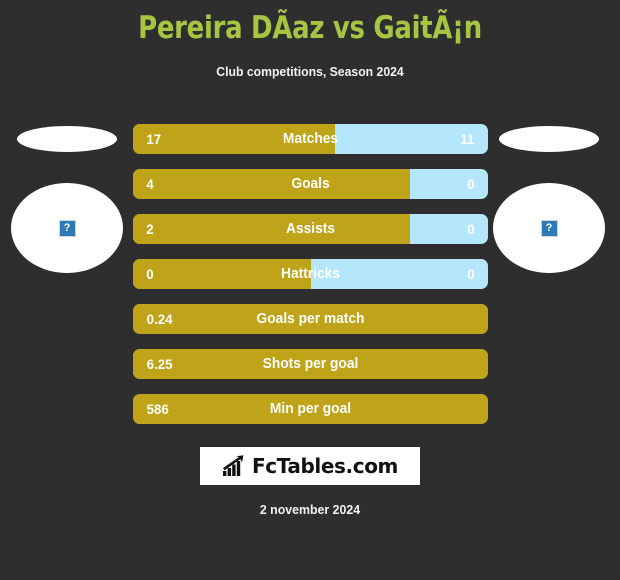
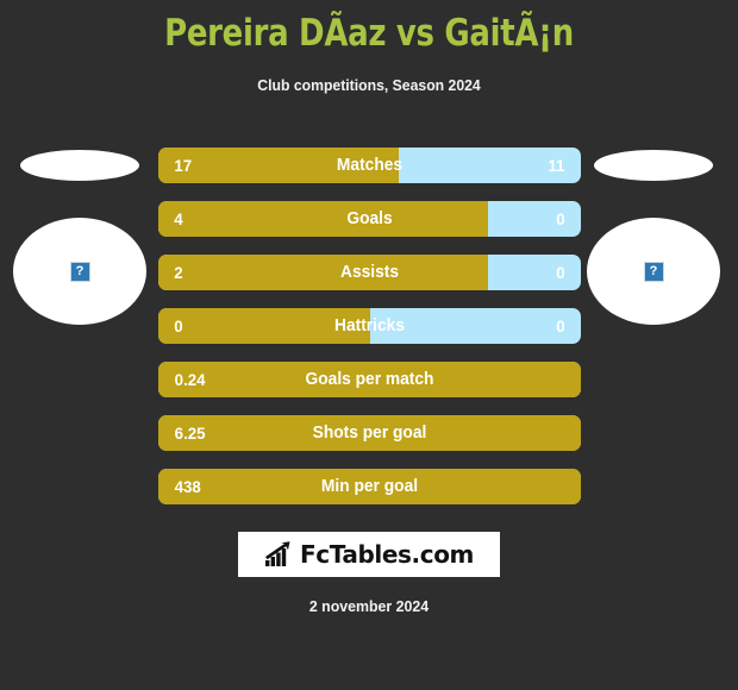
  Pereira DÃ­az vs GaitÃ¡n
  Club competitions, Season 2024
  ?
  ?
  17
  Matches
  11
  4
  Goals
  0
  2
  Assists
  0
  0
  Hattricks
  0
  0.24
  Goals per match
  6.25
  Shots per goal
- 586
+ 438
  Min per goal
  FcTables.com
  2 november 2024
